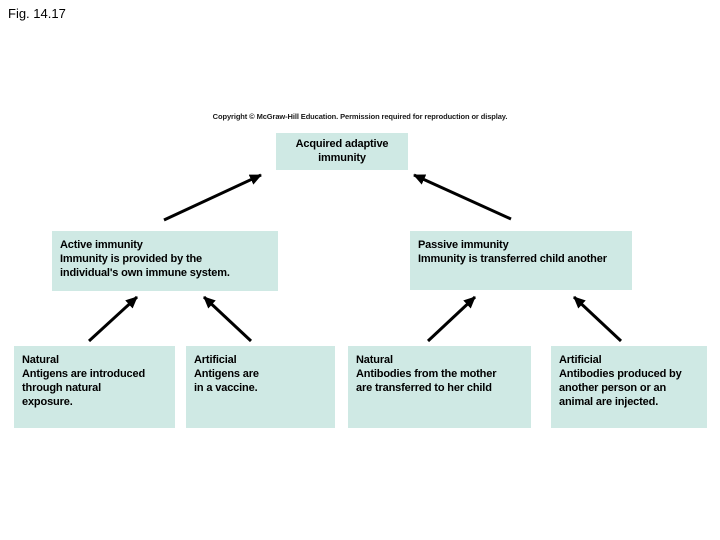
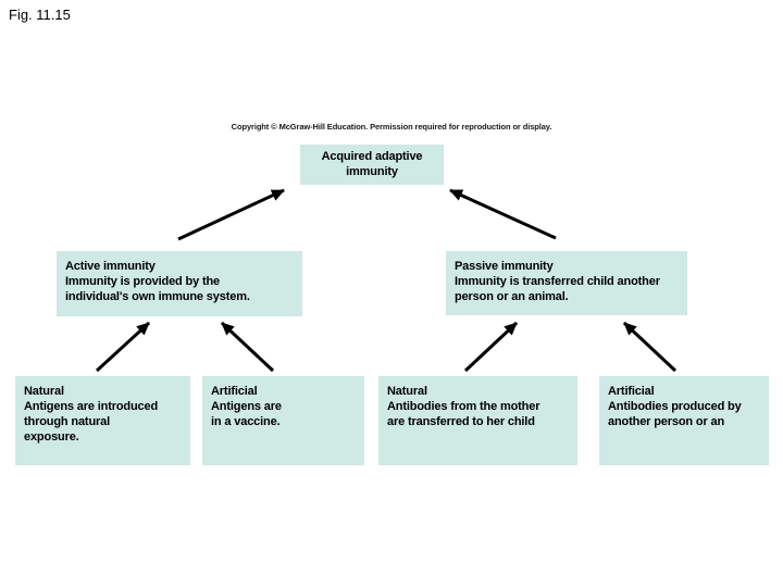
- Fig. 14.17
+ Fig. 11.15
  Copyright © McGraw-Hill Education. Permission required for reproduction or display.
  Acquired adaptive
  immunity
  Active immunity
  Immunity is provided by the
  individual's own immune system.
  Passive immunity
  Immunity is transferred child another
+ person or an animal.
  Natural
  Antigens are introduced
  through natural
  exposure.
  Artificial
  Antigens are
  in a vaccine.
  Natural
  Antibodies from the mother
  are transferred to her child
  Artificial
  Antibodies produced by
  another person or an
- animal are injected.
